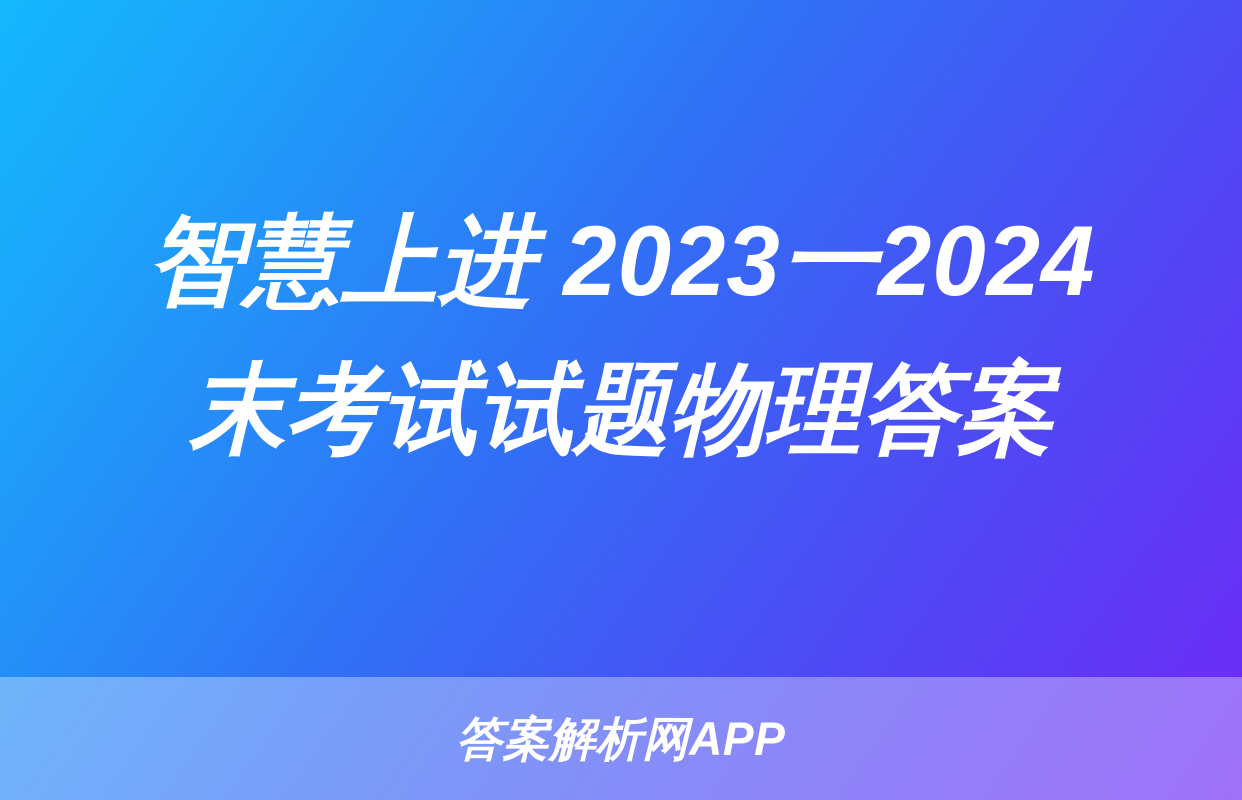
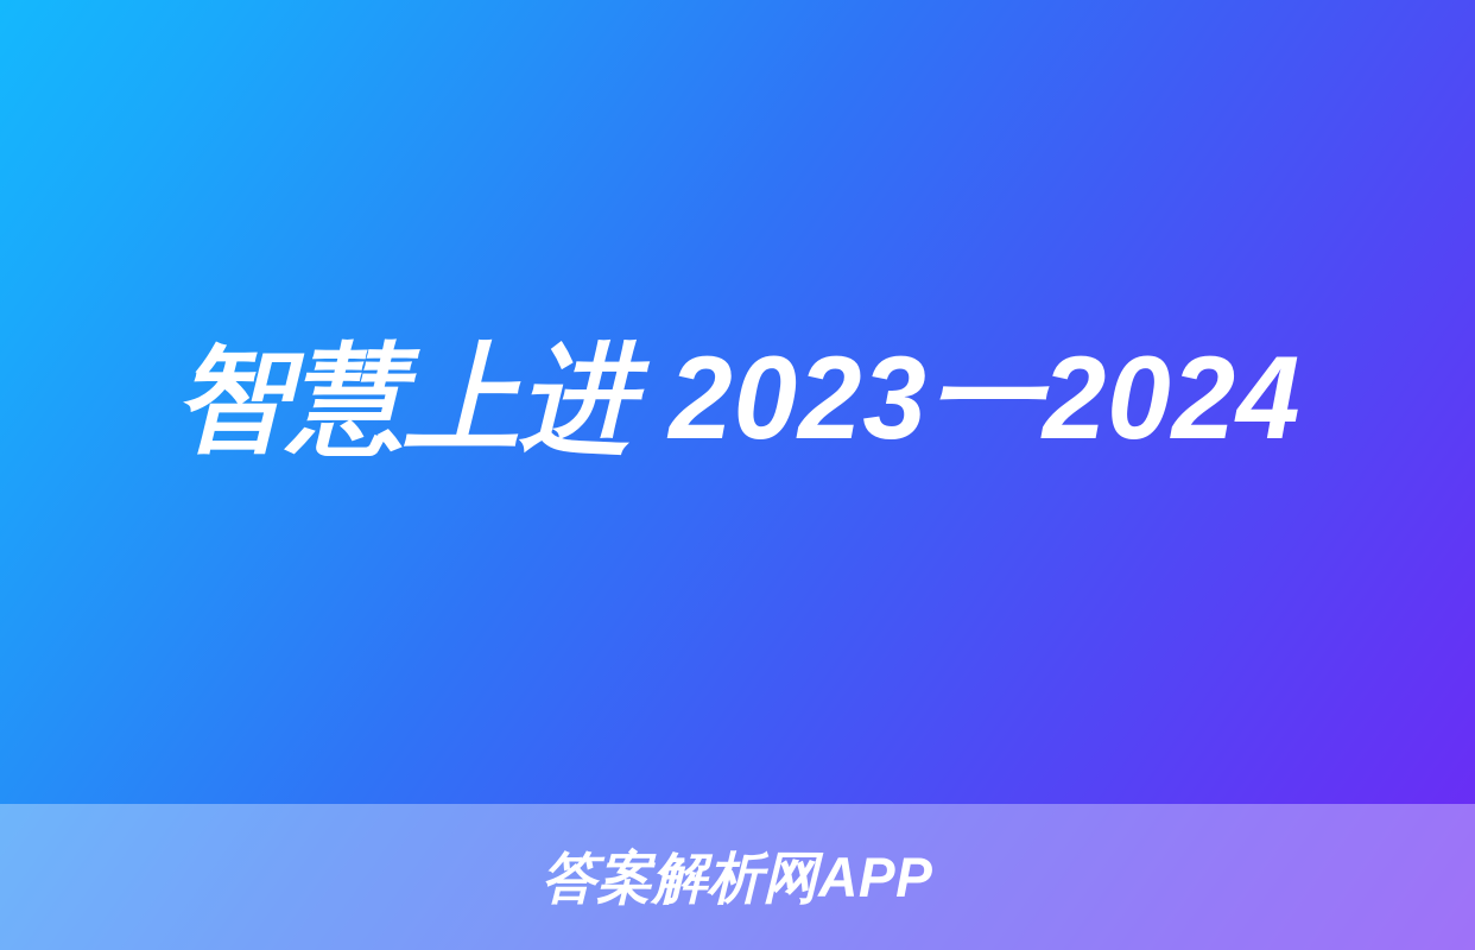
  智慧上进 2023一2024
- 末考试试题物理答案
  答案解析网APP
